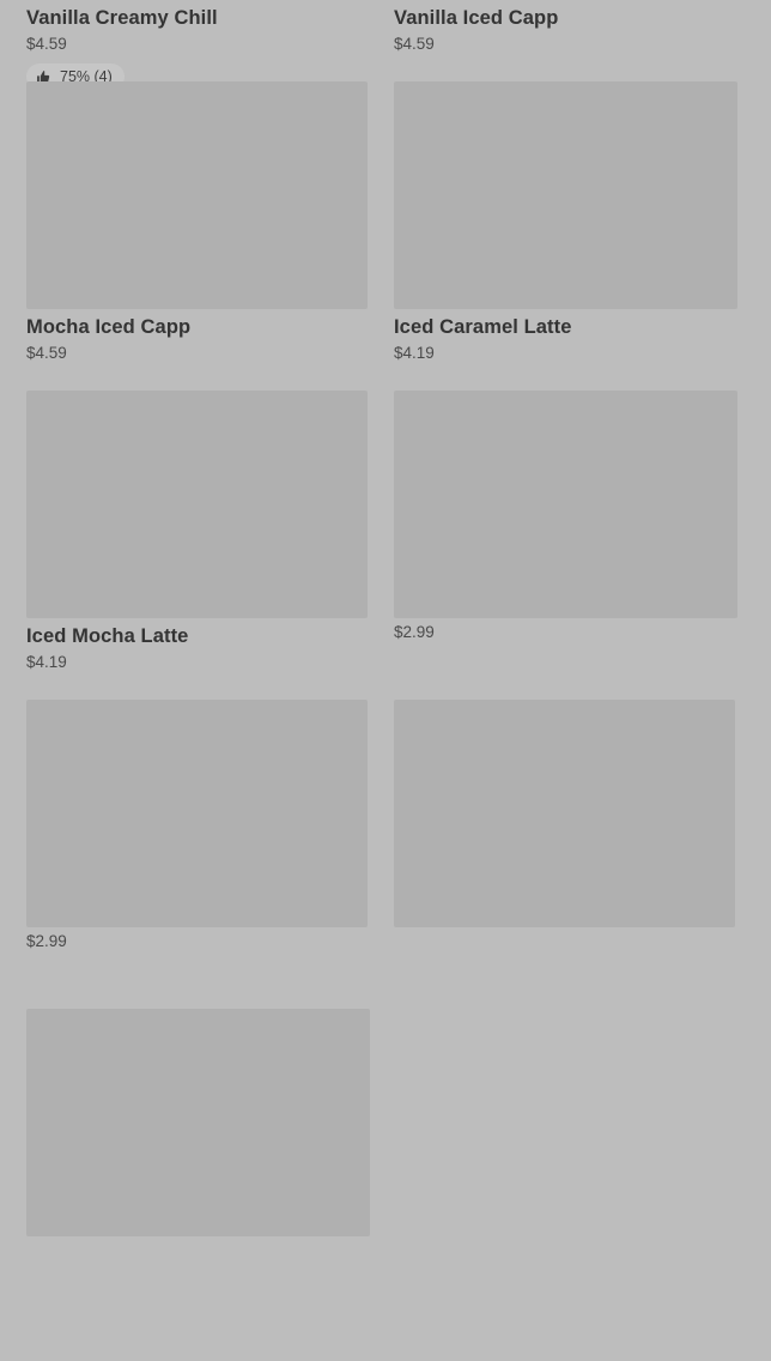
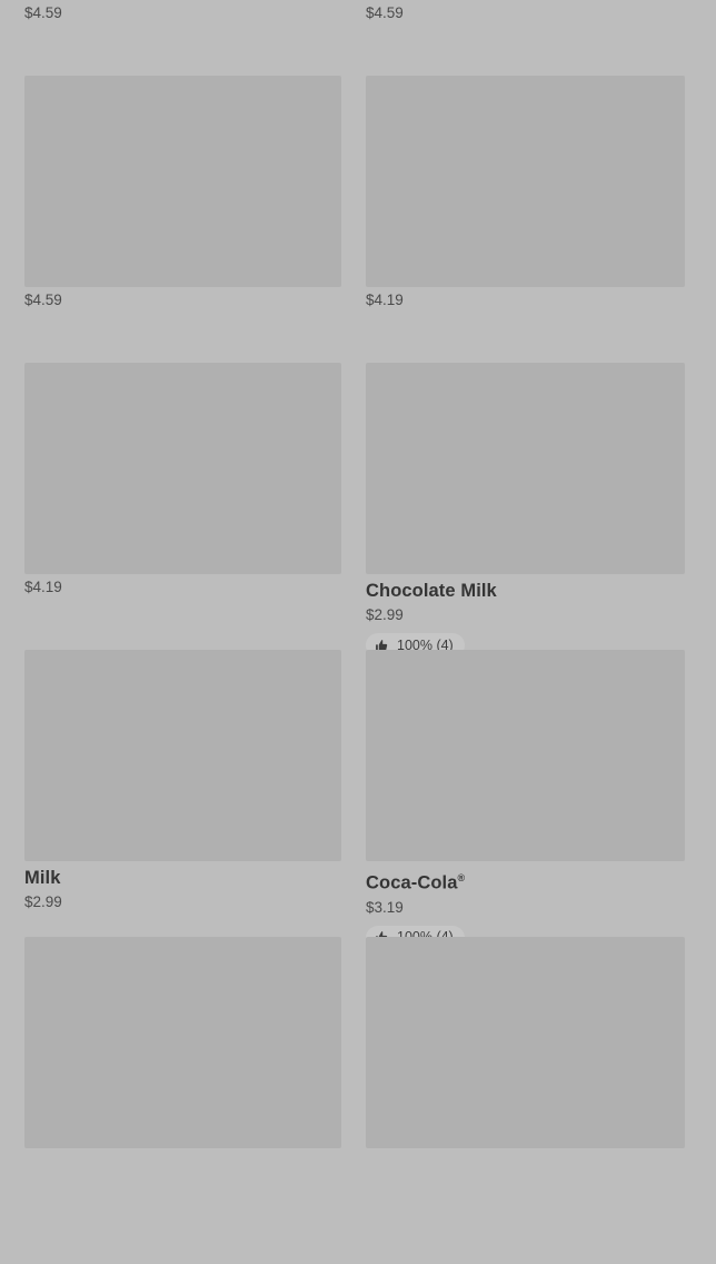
- Vanilla Creamy Chill
  $4.59
- 75% (4)
- Vanilla Iced Capp
  $4.59
- Mocha Iced Capp
  $4.59
- Iced Caramel Latte
  $4.19
- Iced Mocha Latte
  $4.19
+ Chocolate Milk
  $2.99
+ 100% (4)
+ Milk
  $2.99
+ Coca-Cola®
+ $3.19
